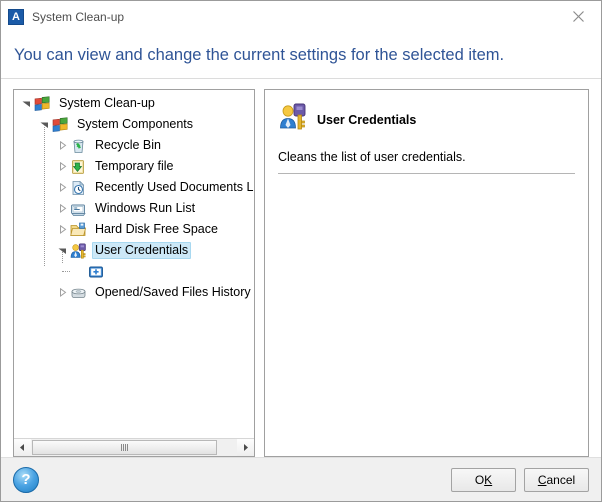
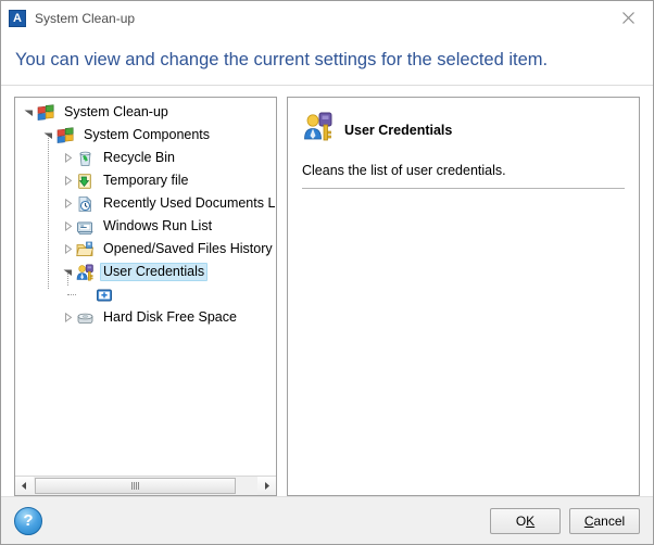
  A
  System Clean-up
  You can view and change the current settings for the selected item.
  System Clean-up
  System Components
  Recycle Bin
  Temporary file
  Recently Used Documents L
  Windows Run List
- Hard Disk Free Space
+ Opened/Saved Files History
  User Credentials
- Opened/Saved Files History
+ Hard Disk Free Space
  User Credentials
  Cleans the list of user credentials.
  ?
  OK
  Cancel
